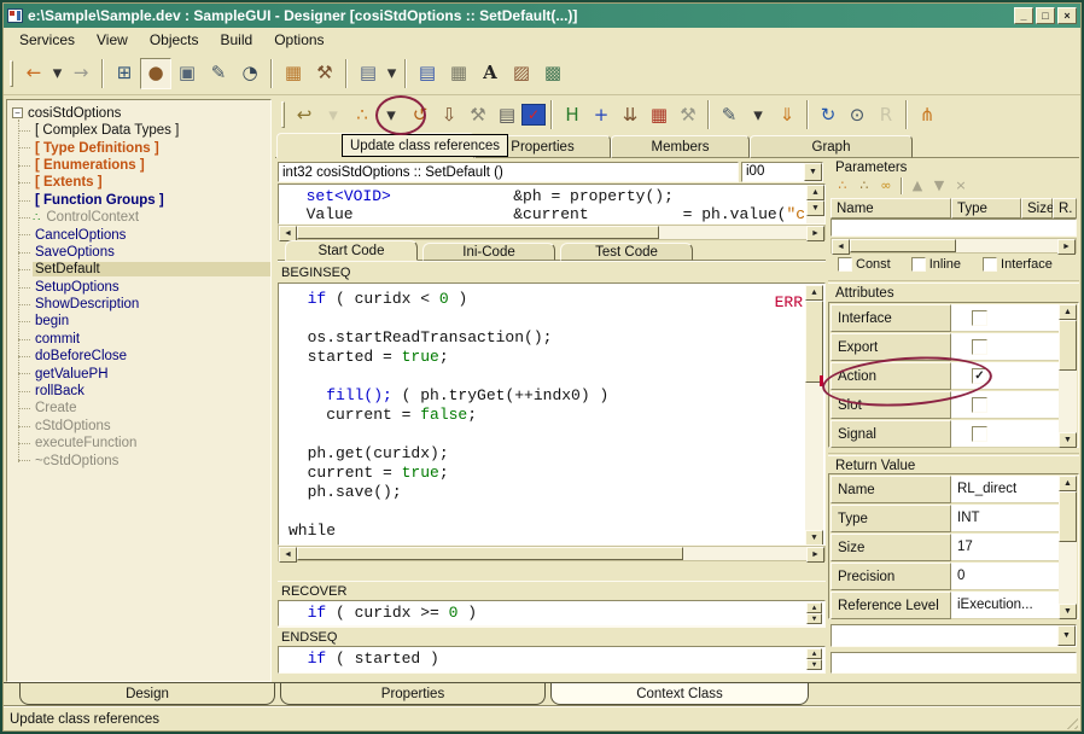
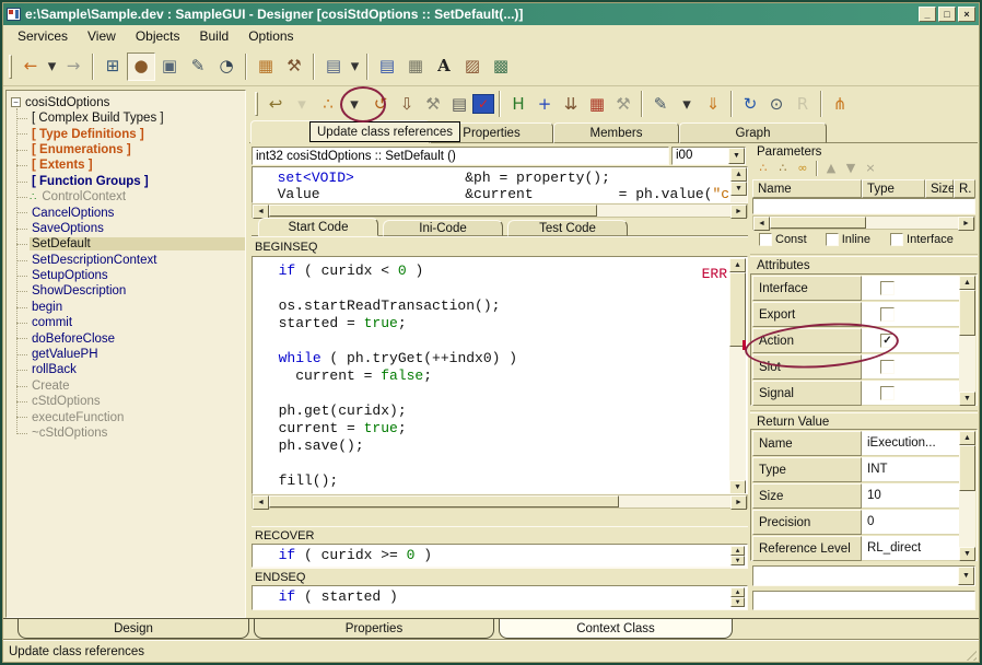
  e:\Sample\Sample.dev : SampleGUI - Designer [cosiStdOptions :: SetDefault(...)]
  _
  □
  ×
  Services
  View
  Objects
  Build
  Options
  ←
  ▾
  →
  ⊞
  ●
  ▣
  ✎
  ◔
  ▦
  ⚒
  ▤
  ▾
  ▤
  ▦
  A
  ▨
  ▩
  −
  cosiStdOptions
- [ Complex Data Types ]
+ [ Complex Build Types ]
  [ Type Definitions ]
  [ Enumerations ]
  [ Extents ]
  [ Function Groups ]
  ∴
  ControlContext
  CancelOptions
  SaveOptions
  SetDefault
+ SetDescriptionContext
  SetupOptions
  ShowDescription
  begin
  commit
  doBeforeClose
  getValuePH
  rollBack
  Create
  cStdOptions
  executeFunction
  ~cStdOptions
  ↩
  ▾
  ∴
  ▾
  ↺
  ⇩
  ⚒
  ▤
  ✓
  H
  +
  ⇊
  ▦
  ⚒
  ✎
  ▾
  ⇓
  ↻
  ⊙
  R
  ⋔
  Properties
  Members
  Graph
  int32 cosiStdOptions :: SetDefault ()
  i00
  ▲
  ▼
  set<VOID> &ph = property();
  Value &current = ph.value("c
  Start Code
  Ini-Code
  Test Code
  BEGINSEQ
  ERR
  ▲
  ▼
  if ( curidx < 0 )
  os.startReadTransaction();
  started = true;
- fill(); ( ph.tryGet(++indx0) )
+ while ( ph.tryGet(++indx0) )
  current = false;
  ph.get(curidx);
  current = true;
  ph.save();
- while
+ fill();
  RECOVER
  if ( curidx >= 0 )
  ENDSEQ
  if ( started )
  Parameters
  ∴
  ∴
  ∞
  ▲
  ▼
  ×
  Name
  Type
  Size
  R.
  Const
  Inline
  Interface
  Attributes
  Interface
  Export
  Action
  ✓
  Slot
  Signal
  Return Value
  Name
- RL_direct
+ iExecution...
  Type
  INT
  Size
- 17
+ 10
  Precision
  0
  Reference Level
- iExecution...
+ RL_direct
  Design
  Properties
  Context Class
  Update class references
  Update class references
